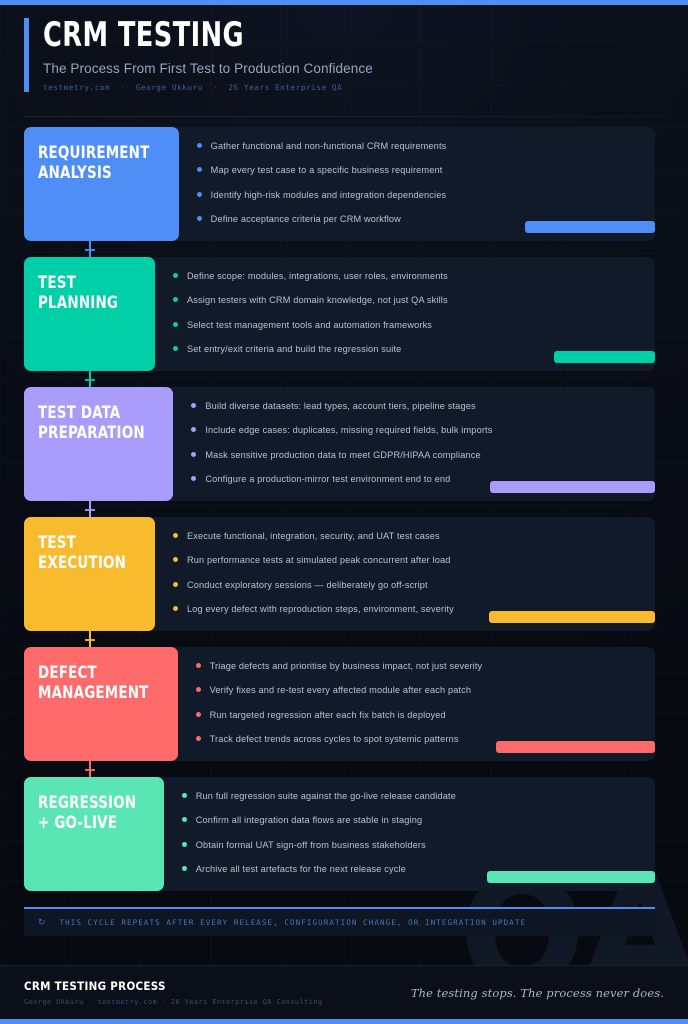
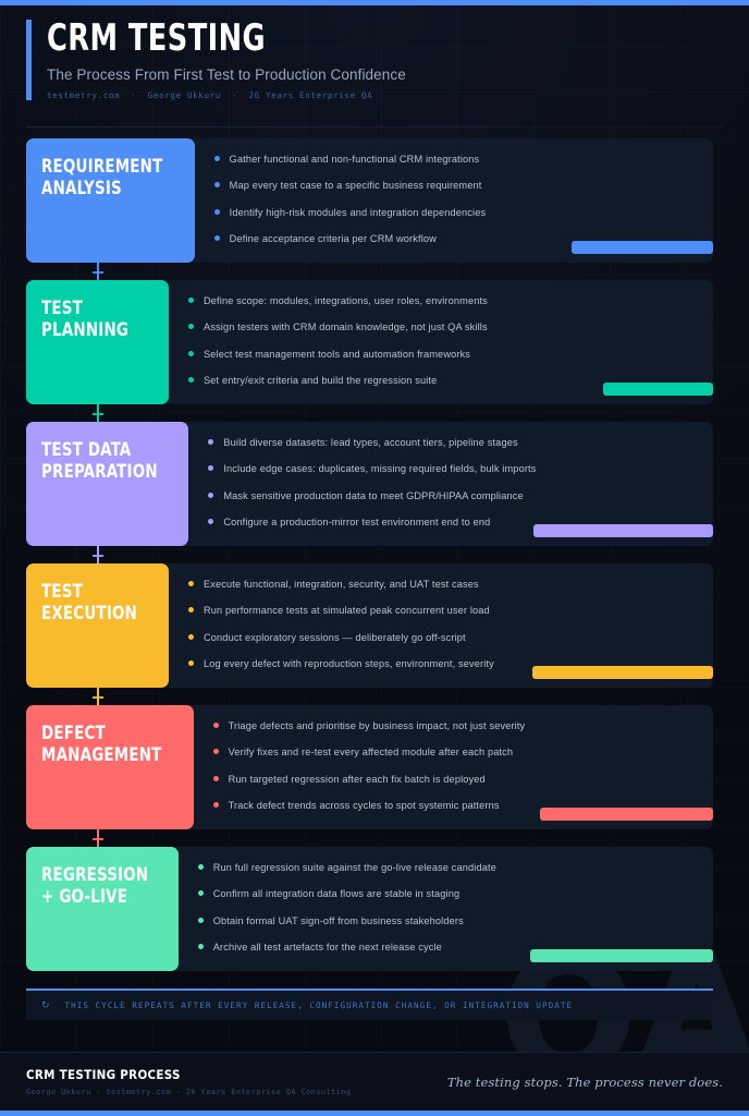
  CRM TESTING
  The Process From First Test to Production Confidence
  testmetry.com · George Ukkuru · 26 Years Enterprise QA
  REQUIREMENT
  ANALYSIS
- Gather functional and non-functional CRM requirements
+ Gather functional and non-functional CRM integrations
  Map every test case to a specific business requirement
  Identify high-risk modules and integration dependencies
  Define acceptance criteria per CRM workflow
  TEST
  PLANNING
  Define scope: modules, integrations, user roles, environments
  Assign testers with CRM domain knowledge, not just QA skills
  Select test management tools and automation frameworks
  Set entry/exit criteria and build the regression suite
  TEST DATA
  PREPARATION
  Build diverse datasets: lead types, account tiers, pipeline stages
  Include edge cases: duplicates, missing required fields, bulk imports
  Mask sensitive production data to meet GDPR/HIPAA compliance
  Configure a production-mirror test environment end to end
  TEST
  EXECUTION
  Execute functional, integration, security, and UAT test cases
- Run performance tests at simulated peak concurrent after load
+ Run performance tests at simulated peak concurrent user load
  Conduct exploratory sessions — deliberately go off-script
  Log every defect with reproduction steps, environment, severity
  DEFECT
  MANAGEMENT
  Triage defects and prioritise by business impact, not just severity
  Verify fixes and re-test every affected module after each patch
  Run targeted regression after each fix batch is deployed
  Track defect trends across cycles to spot systemic patterns
  REGRESSION
  + GO-LIVE
  Run full regression suite against the go-live release candidate
  Confirm all integration data flows are stable in staging
  Obtain formal UAT sign-off from business stakeholders
  Archive all test artefacts for the next release cycle
  ↻
  THIS CYCLE REPEATS AFTER EVERY RELEASE, CONFIGURATION CHANGE, OR INTEGRATION UPDATE
  CRM TESTING PROCESS
  George Ukkuru · testmetry.com · 26 Years Enterprise QA Consulting
  The testing stops. The process never does.
